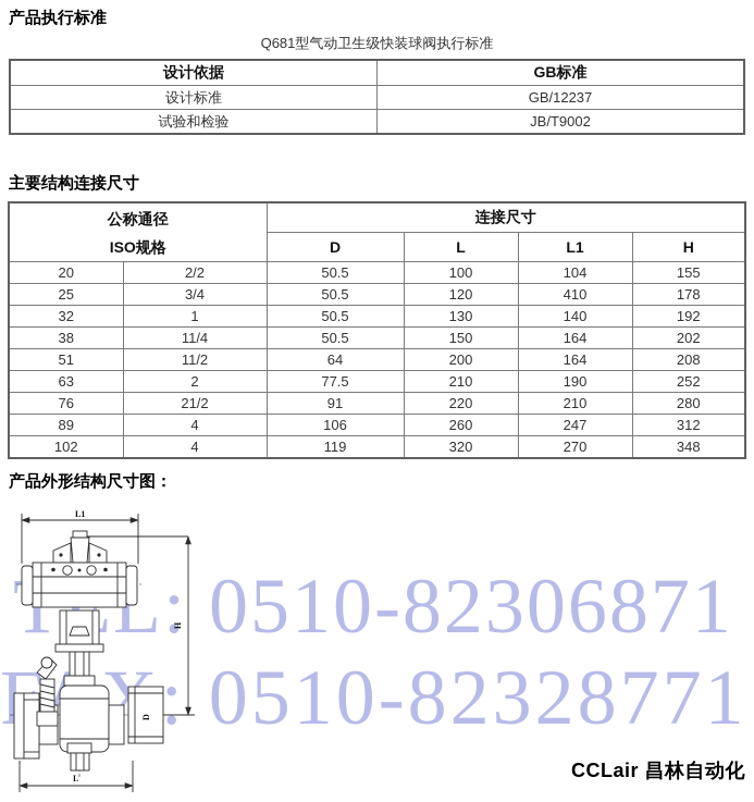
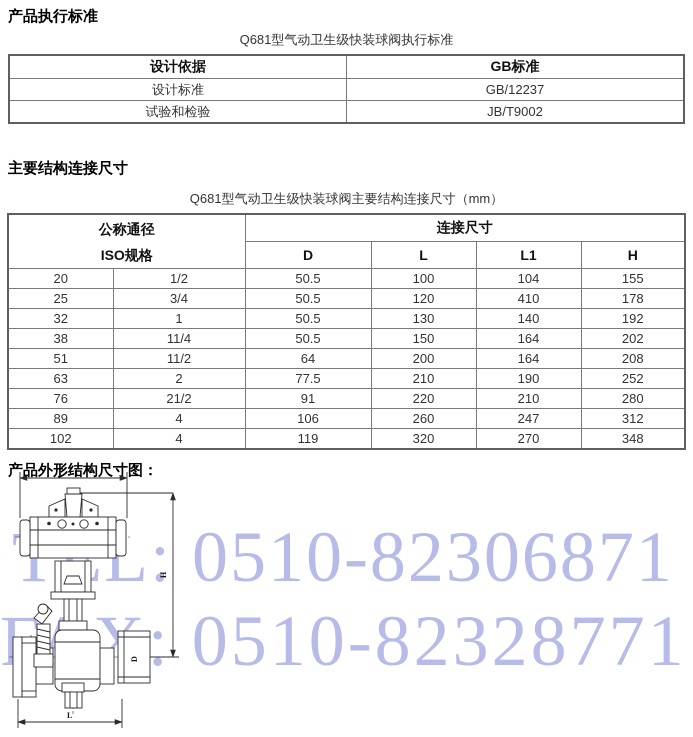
  L: 0510-82306871
  : 0510-82328771
  产品执行标准
  Q681型气动卫生级快装球阀执行标准
  设计依据	GB标准
  设计标准	GB/12237
  试验和检验	JB/T9002
  主要结构连接尺寸
+ Q681型气动卫生级快装球阀主要结构连接尺寸（mm）
  公称通径 ISO规格	连接尺寸
  D	L	L1	H
- 20	2/2	50.5	100	104	155
+ 20	1/2	50.5	100	104	155
  25	3/4	50.5	120	410	178
  32	1	50.5	130	140	192
  38	11/4	50.5	150	164	202
  51	11/2	64	200	164	208
  63	2	77.5	210	190	252
  76	21/2	91	220	210	280
  89	4	106	260	247	312
  102	4	119	320	270	348
  产品外形结构尺寸图：
  L1
  L
- CCLair 昌林自动化
